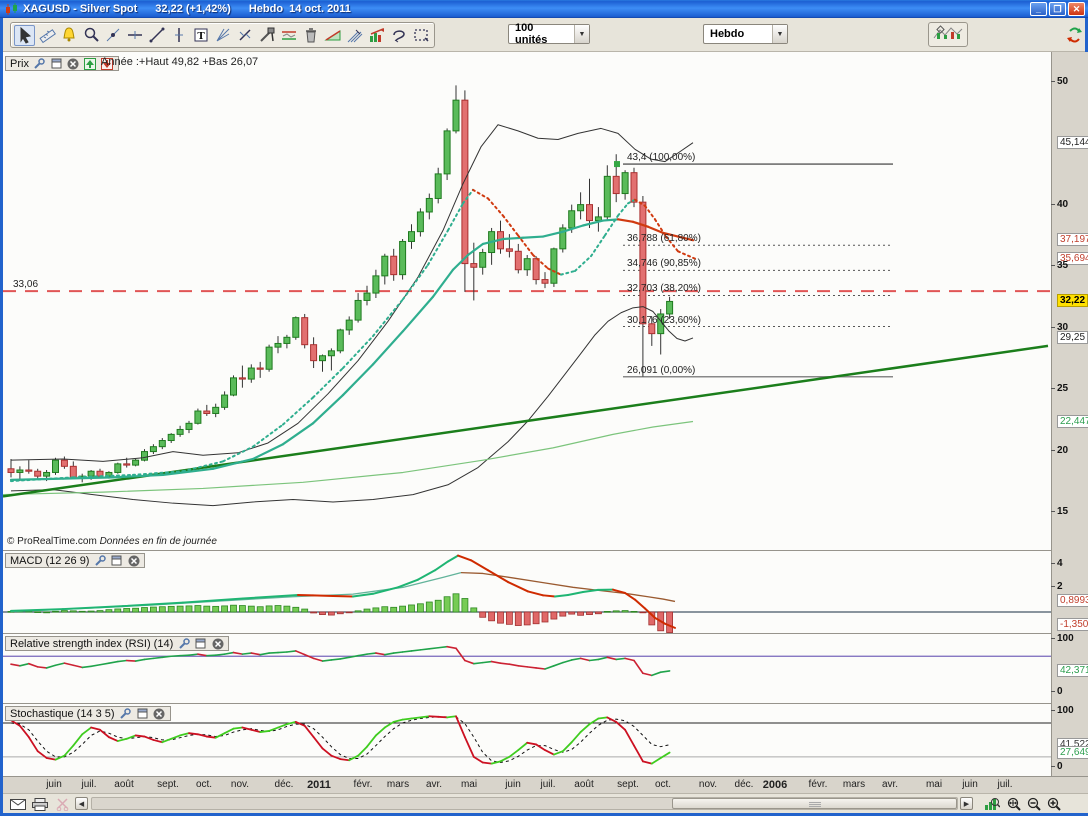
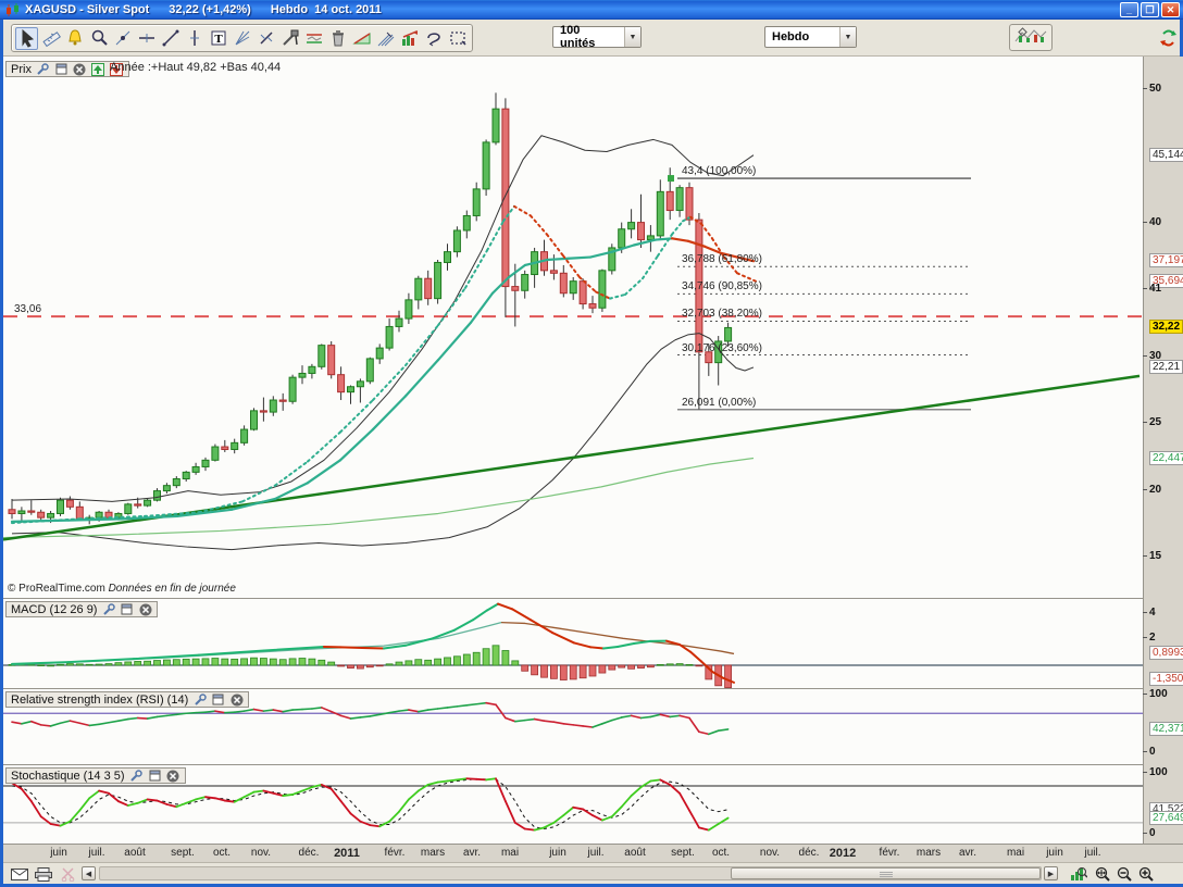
  XAGUSD - Silver Spot
  32,22 (+1,42%)
  Hebdo 14 oct. 2011
  _
  ❐
  ✕
  T
  100 unités
  Hebdo
  Prix
- Année :+Haut 49,82 +Bas 26,07
+ Année :+Haut 49,82 +Bas 40,44
  © ProRealTime.com Données en fin de journée
  MACD (12 26 9)
  Relative strength index (RSI) (14)
  Stochastique (14 3 5)
  43,4 (100,00%)
  36,788 (61,80%)
  34,746 (90,85%)
  32,703 (38,20%)
  30,176 (23,60%)
  26,091 (0,00%)
  33,06
  50
  45,14
  40
  37,19
  35,69
- 35
+ 41
  32,22
  30
- 29,25
+ 22,21
  25
  22,44
  20
  15
  4
  2
  0,899
  -1,350
  100
  42,37
  0
  100
  41,52
  27,64
  0
  juin
  juil.
  août
  sept.
  oct.
  nov.
  déc.
  2011
  févr.
  mars
  avr.
  mai
  juin
  juil.
  août
  sept.
  oct.
  nov.
  déc.
- 2006
+ 2012
  févr.
  mars
  avr.
  mai
  juin
  juil.
